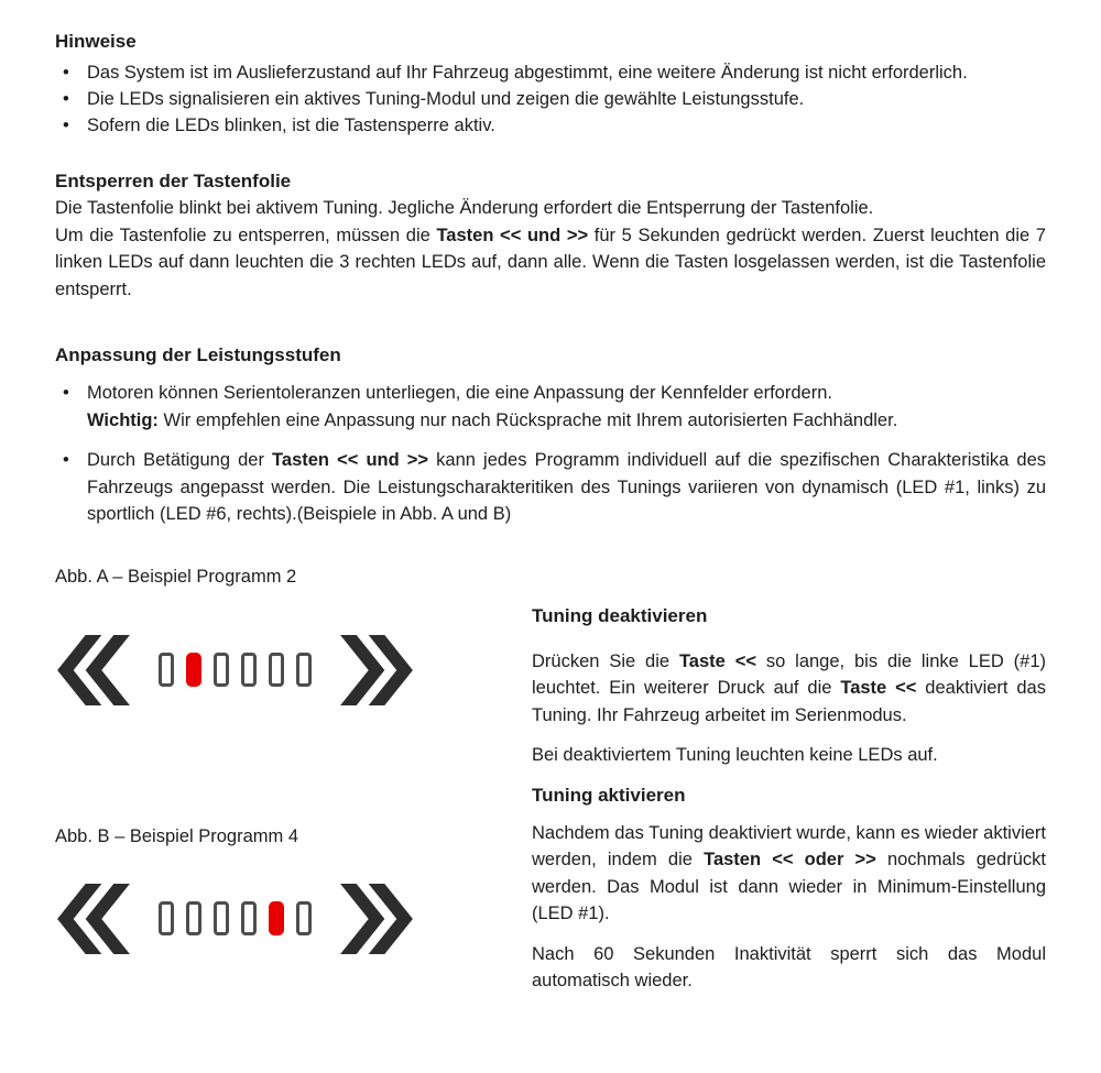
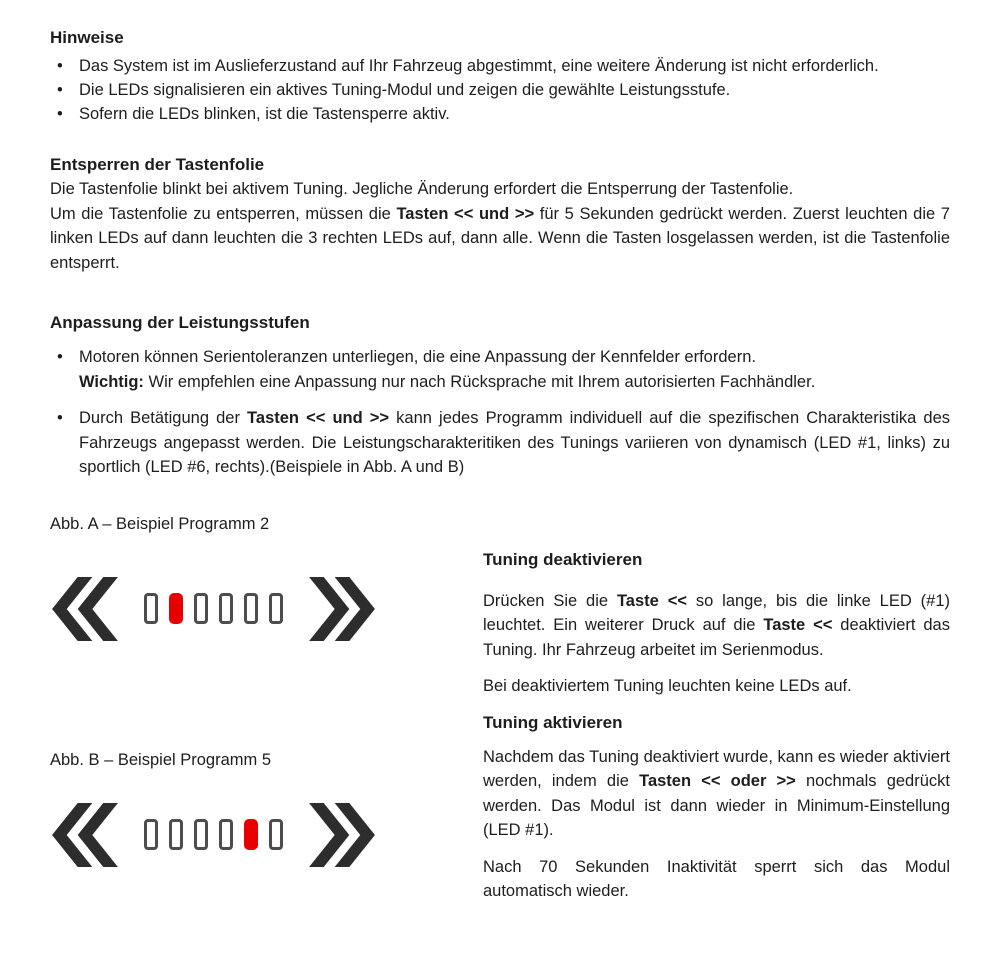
  Hinweise
  Das System ist im Auslieferzustand auf Ihr Fahrzeug abgestimmt, eine weitere Änderung ist nicht erforderlich.
  Die LEDs signalisieren ein aktives Tuning-Modul und zeigen die gewählte Leistungsstufe.
  Sofern die LEDs blinken, ist die Tastensperre aktiv.
  Entsperren der Tastenfolie
  Die Tastenfolie blinkt bei aktivem Tuning. Jegliche Änderung erfordert die Entsperrung der Tastenfolie.
  Um die Tastenfolie zu entsperren, müssen die Tasten << und >> für 5 Sekunden gedrückt werden. Zuerst leuchten die 7 linken LEDs auf dann leuchten die 3 rechten LEDs auf, dann alle. Wenn die Tasten losgelassen werden, ist die Tastenfolie entsperrt.
  Anpassung der Leistungsstufen
  Motoren können Serientoleranzen unterliegen, die eine Anpassung der Kennfelder erfordern.
  Wichtig: Wir empfehlen eine Anpassung nur nach Rücksprache mit Ihrem autorisierten Fachhändler.
  Durch Betätigung der Tasten << und >> kann jedes Programm individuell auf die spezifischen Charakteristika des Fahrzeugs angepasst werden. Die Leistungscharakteritiken des Tunings variieren von dynamisch (LED #1, links) zu sportlich (LED #6, rechts).(Beispiele in Abb. A und B)
  Abb. A – Beispiel Programm 2
- Abb. B – Beispiel Programm 4
+ Abb. B – Beispiel Programm 5
  Tuning deaktivieren
  Drücken Sie die Taste << so lange, bis die linke LED (#1) leuchtet. Ein weiterer Druck auf die Taste << deaktiviert das Tuning. Ihr Fahrzeug arbeitet im Serienmodus.
  Bei deaktiviertem Tuning leuchten keine LEDs auf.
  Tuning aktivieren
  Nachdem das Tuning deaktiviert wurde, kann es wieder aktiviert werden, indem die Tasten << oder >> nochmals gedrückt werden. Das Modul ist dann wieder in Minimum-Einstellung (LED #1).
- Nach 60 Sekunden Inaktivität sperrt sich das Modul automatisch wieder.
+ Nach 70 Sekunden Inaktivität sperrt sich das Modul automatisch wieder.
